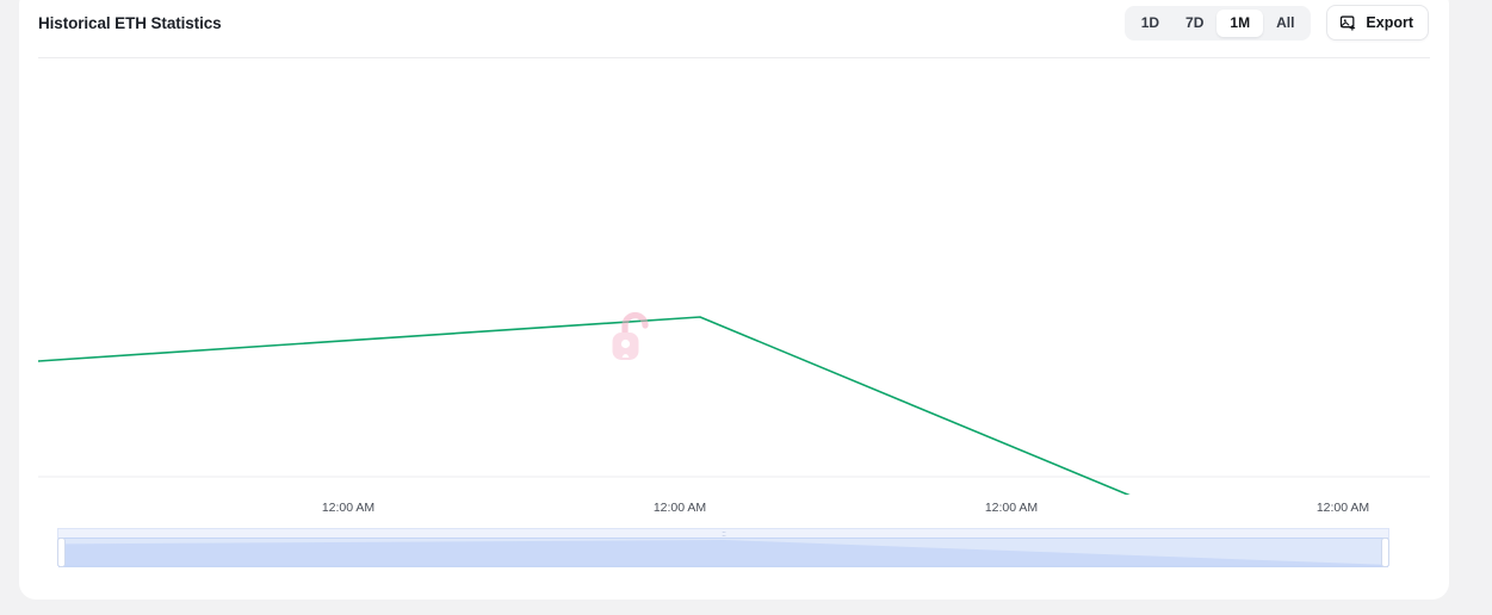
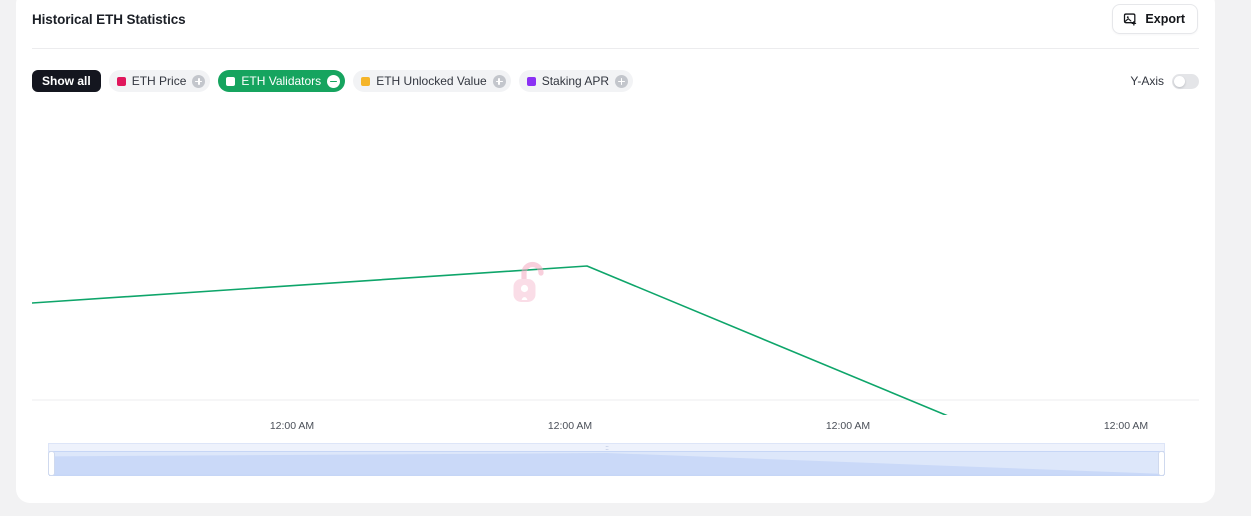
  Historical ETH Statistics
- 1D
- 7D
- 1M
- All
  Export
+ Show all
+ ETH Price
+ ETH Validators
+ ETH Unlocked Value
+ Staking APR
+ Y-Axis
  12:00 AM
  12:00 AM
  12:00 AM
  12:00 AM
